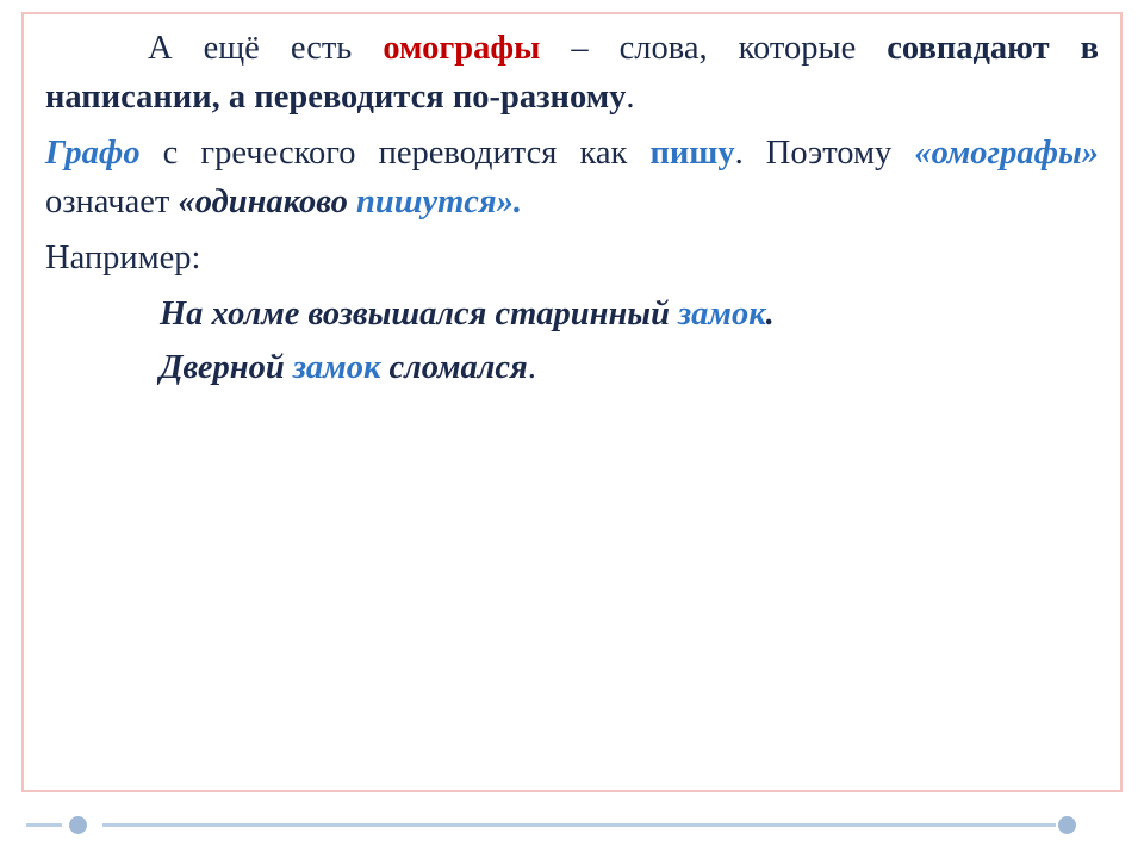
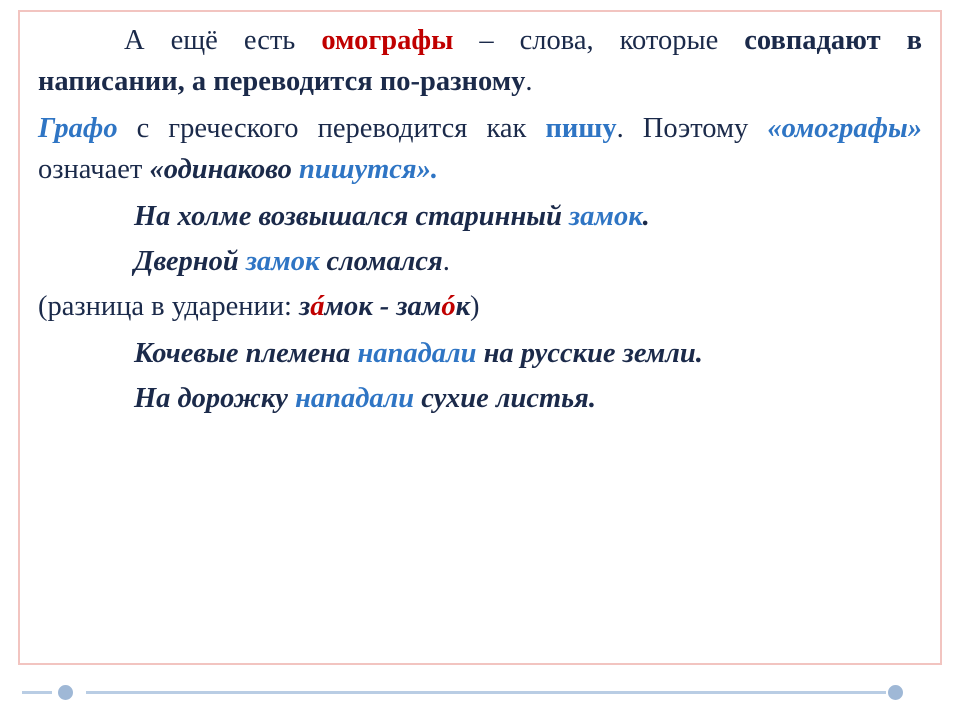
  А ещё есть омографы – слова, которые совпадают в написании, а переводится по-разному.
  Графо с греческого переводится как пишу. Поэтому «омографы» означает «одинаково пишутся».
- Например:
  На холме возвышался старинный замок.
  Дверной замок сломался.
+ (разница в ударении: зáмок - замóк)
+ Кочевые племена нападали на русские земли.
+ На дорожку нападали сухие листья.
